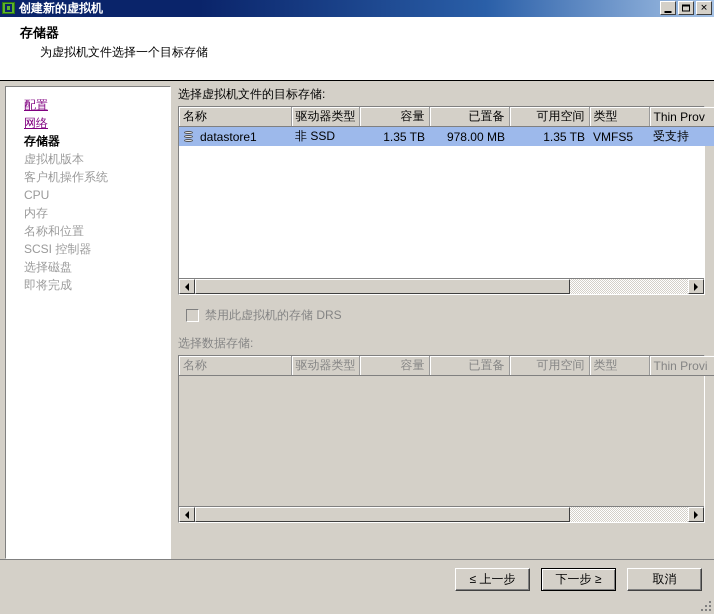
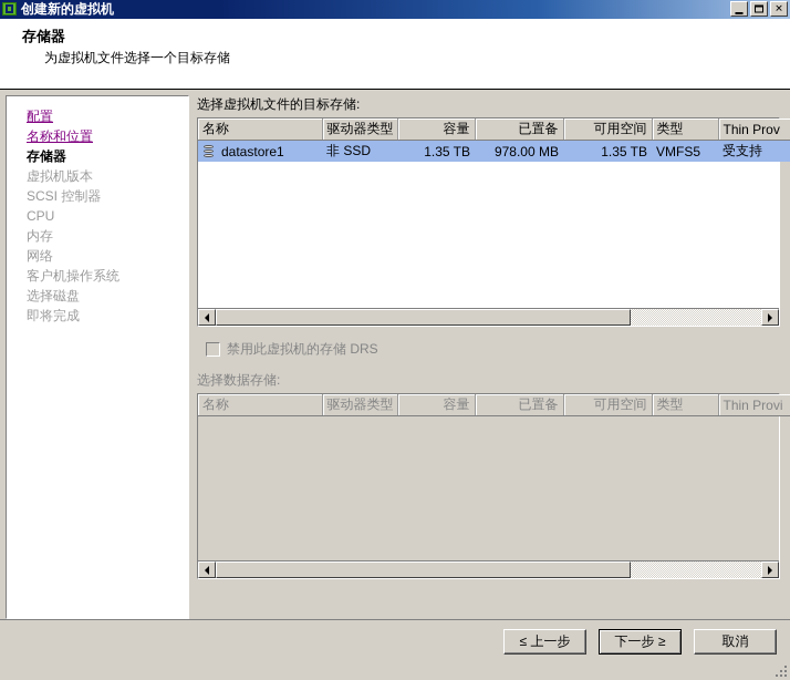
  创建新的虚拟机
  ✕
  存储器
  为虚拟机文件选择一个目标存储
  配置
- 网络
+ 名称和位置
  存储器
  虚拟机版本
- 客户机操作系统
+ SCSI 控制器
  CPU
  内存
- 名称和位置
+ 网络
- SCSI 控制器
+ 客户机操作系统
  选择磁盘
  即将完成
  选择虚拟机文件的目标存储:
  名称	驱动器类型	容量	已置备	可用空间	类型	Thin Prov
  datastore1	非 SSD	1.35 TB	978.00 MB	1.35 TB	VMFS5	受支持
  禁用此虚拟机的存储 DRS
  选择数据存储:
  名称	驱动器类型	容量	已置备	可用空间	类型	Thin Provi
  ≤ 上一步
  下一步 ≥
  取消
